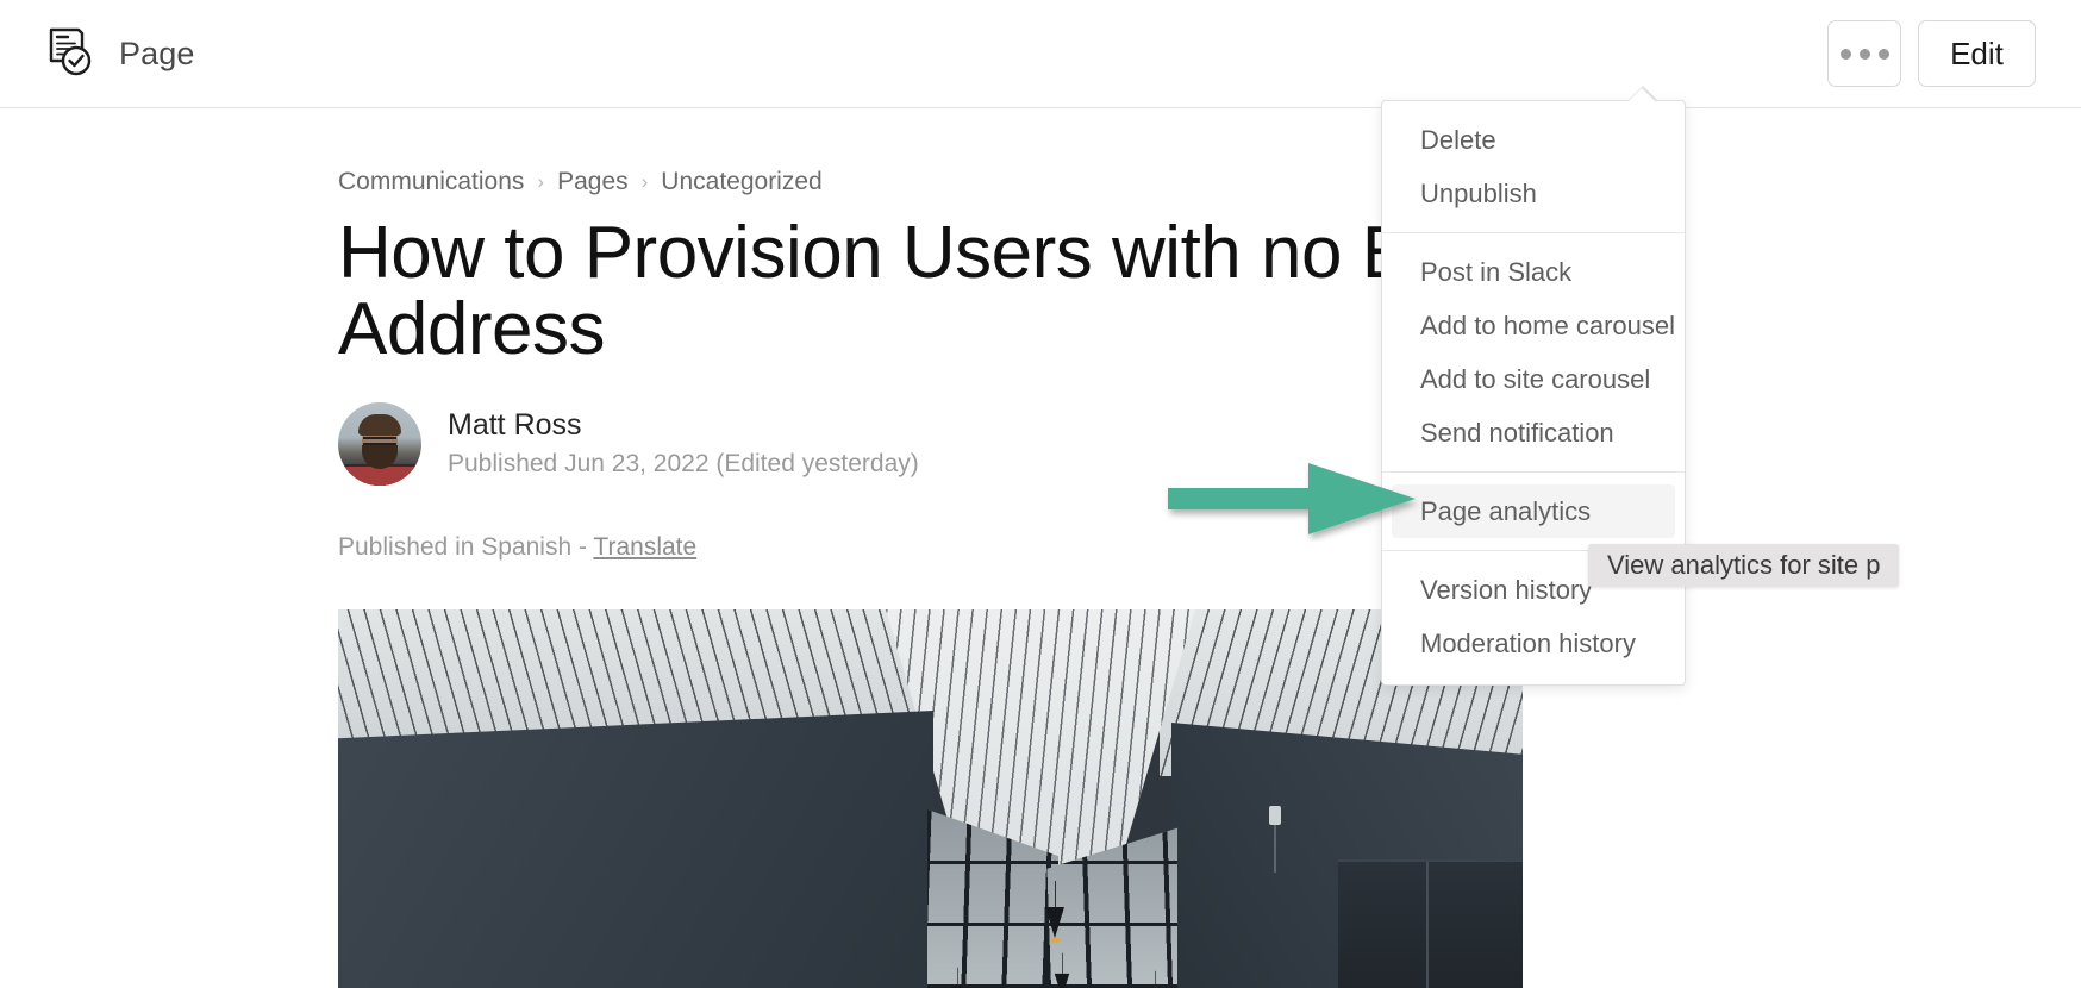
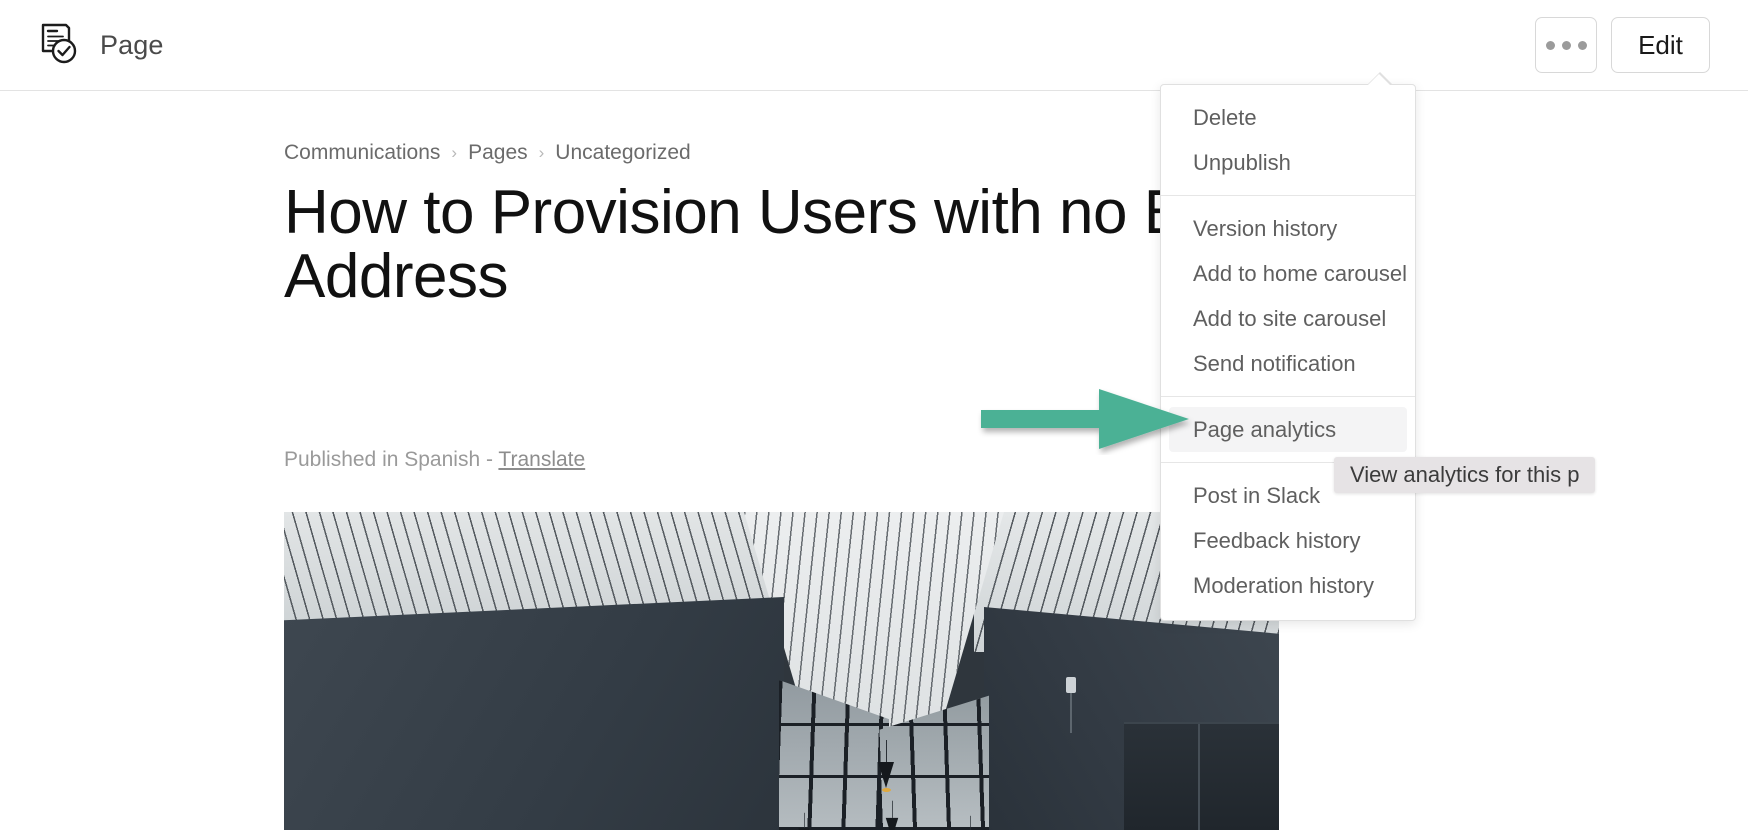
  Page
  Edit
  Communications
  ›
  Pages
  ›
  Uncategorized
  How to Provision Users with no Address
- Matt Ross
- Published Jun 23, 2022 (Edited yesterday)
  Published in Spanish - Translate
  Delete
  Unpublish
- Post in Slack
+ Version history
  Add to home carousel
  Add to site carousel
  Send notification
  Page analytics
- Version history
+ Post in Slack
+ Feedback history
  Moderation history
- View analytics for site p
+ View analytics for this p
